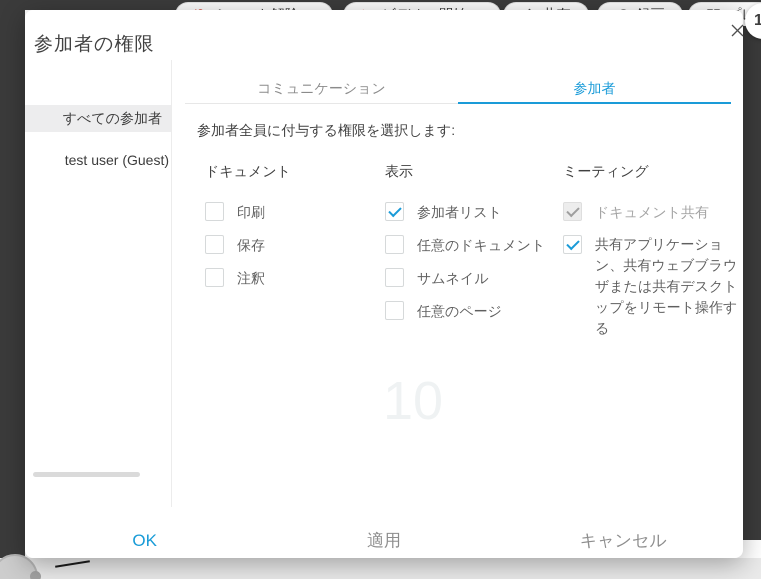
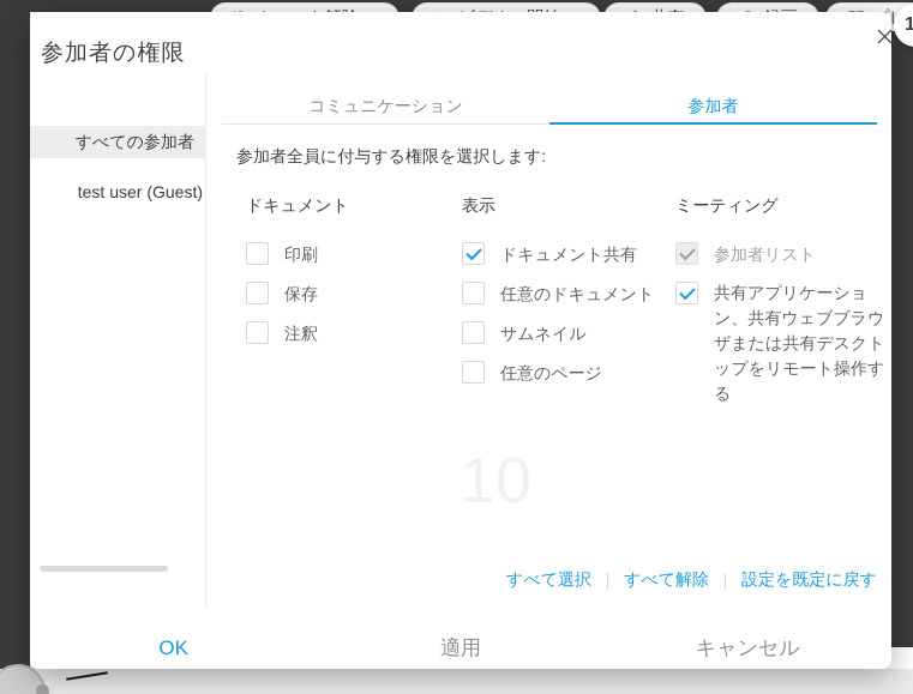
  1
  参加者の権限
  すべての参加者
  test user (Guest)
  コミュニケーション
  参加者
  参加者全員に付与する権限を選択します:
  ドキュメント
  表示
  ミーティング
  印刷
  保存
  注釈
- 参加者リスト
+ ドキュメント共有
  任意のドキュメント
  サムネイル
  任意のページ
- ドキュメント共有
+ 参加者リスト
  共有アプリケーション、共有ウェブブラウザまたは共有デスクトップをリモート操作する
+ すべて選択
+ すべて解除
+ 設定を既定に戻す
  OK
  適用
  キャンセル
